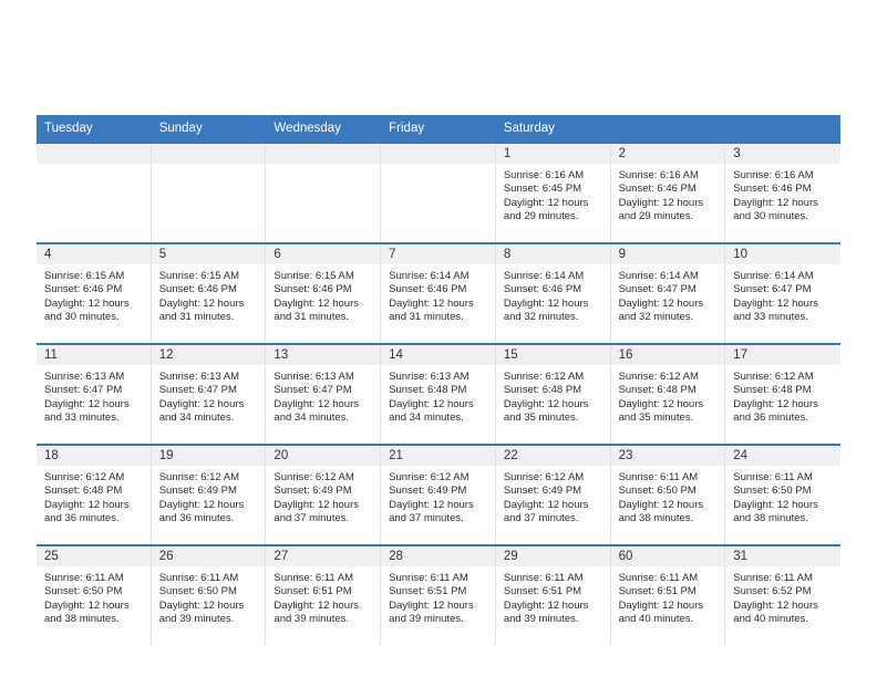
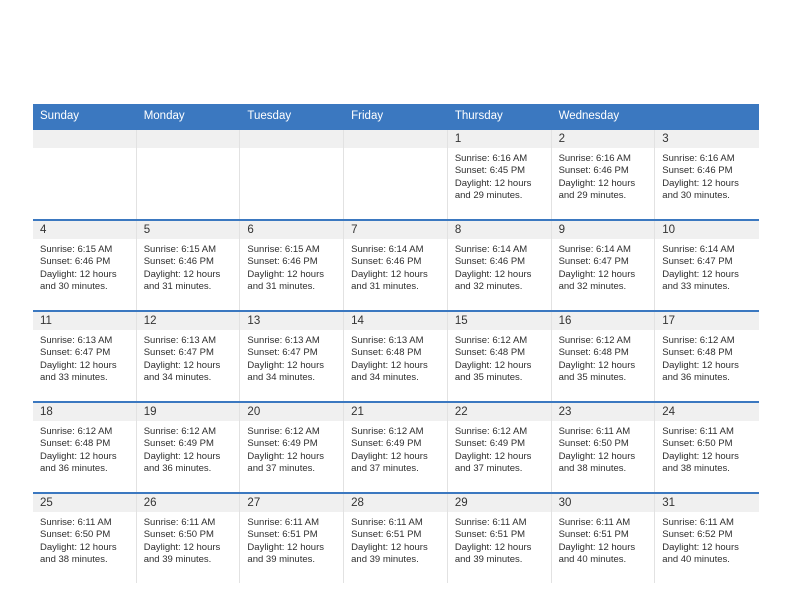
- Tuesday
+ Sunday
+ Monday
- Sunday
+ Tuesday
- Wednesday
+ Friday
+ Thursday
- Friday
+ Wednesday
- Saturday
  1
  Sunrise: 6:16 AM
  Sunset: 6:45 PM
  Daylight: 12 hours
  and 29 minutes.
  2
  Sunrise: 6:16 AM
  Sunset: 6:46 PM
  Daylight: 12 hours
  and 29 minutes.
  3
  Sunrise: 6:16 AM
  Sunset: 6:46 PM
  Daylight: 12 hours
  and 30 minutes.
  4
  Sunrise: 6:15 AM
  Sunset: 6:46 PM
  Daylight: 12 hours
  and 30 minutes.
  5
  Sunrise: 6:15 AM
  Sunset: 6:46 PM
  Daylight: 12 hours
  and 31 minutes.
  6
  Sunrise: 6:15 AM
  Sunset: 6:46 PM
  Daylight: 12 hours
  and 31 minutes.
  7
  Sunrise: 6:14 AM
  Sunset: 6:46 PM
  Daylight: 12 hours
  and 31 minutes.
  8
  Sunrise: 6:14 AM
  Sunset: 6:46 PM
  Daylight: 12 hours
  and 32 minutes.
  9
  Sunrise: 6:14 AM
  Sunset: 6:47 PM
  Daylight: 12 hours
  and 32 minutes.
  10
  Sunrise: 6:14 AM
  Sunset: 6:47 PM
  Daylight: 12 hours
  and 33 minutes.
  11
  Sunrise: 6:13 AM
  Sunset: 6:47 PM
  Daylight: 12 hours
  and 33 minutes.
  12
  Sunrise: 6:13 AM
  Sunset: 6:47 PM
  Daylight: 12 hours
  and 34 minutes.
  13
  Sunrise: 6:13 AM
  Sunset: 6:47 PM
  Daylight: 12 hours
  and 34 minutes.
  14
  Sunrise: 6:13 AM
  Sunset: 6:48 PM
  Daylight: 12 hours
  and 34 minutes.
  15
  Sunrise: 6:12 AM
  Sunset: 6:48 PM
  Daylight: 12 hours
  and 35 minutes.
  16
  Sunrise: 6:12 AM
  Sunset: 6:48 PM
  Daylight: 12 hours
  and 35 minutes.
  17
  Sunrise: 6:12 AM
  Sunset: 6:48 PM
  Daylight: 12 hours
  and 36 minutes.
  18
  Sunrise: 6:12 AM
  Sunset: 6:48 PM
  Daylight: 12 hours
  and 36 minutes.
  19
  Sunrise: 6:12 AM
  Sunset: 6:49 PM
  Daylight: 12 hours
  and 36 minutes.
  20
  Sunrise: 6:12 AM
  Sunset: 6:49 PM
  Daylight: 12 hours
  and 37 minutes.
  21
  Sunrise: 6:12 AM
  Sunset: 6:49 PM
  Daylight: 12 hours
  and 37 minutes.
  22
  Sunrise: 6:12 AM
  Sunset: 6:49 PM
  Daylight: 12 hours
  and 37 minutes.
  23
  Sunrise: 6:11 AM
  Sunset: 6:50 PM
  Daylight: 12 hours
  and 38 minutes.
  24
  Sunrise: 6:11 AM
  Sunset: 6:50 PM
  Daylight: 12 hours
  and 38 minutes.
  25
  Sunrise: 6:11 AM
  Sunset: 6:50 PM
  Daylight: 12 hours
  and 38 minutes.
  26
  Sunrise: 6:11 AM
  Sunset: 6:50 PM
  Daylight: 12 hours
  and 39 minutes.
  27
  Sunrise: 6:11 AM
  Sunset: 6:51 PM
  Daylight: 12 hours
  and 39 minutes.
  28
  Sunrise: 6:11 AM
  Sunset: 6:51 PM
  Daylight: 12 hours
  and 39 minutes.
  29
  Sunrise: 6:11 AM
  Sunset: 6:51 PM
  Daylight: 12 hours
  and 39 minutes.
- 60
+ 30
  Sunrise: 6:11 AM
  Sunset: 6:51 PM
  Daylight: 12 hours
  and 40 minutes.
  31
  Sunrise: 6:11 AM
  Sunset: 6:52 PM
  Daylight: 12 hours
  and 40 minutes.
